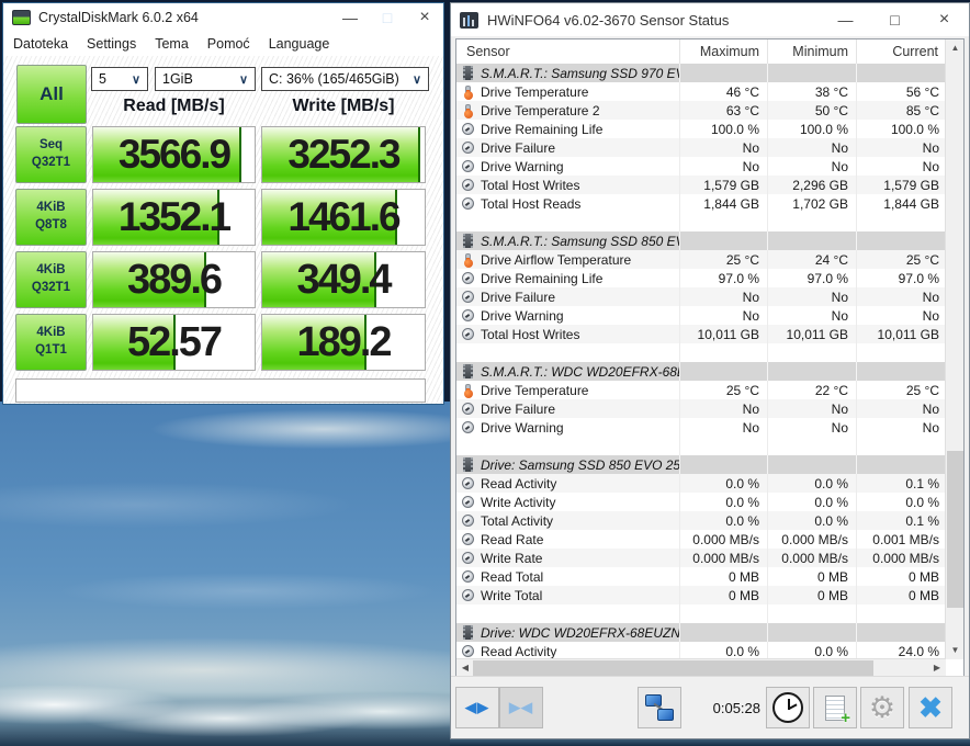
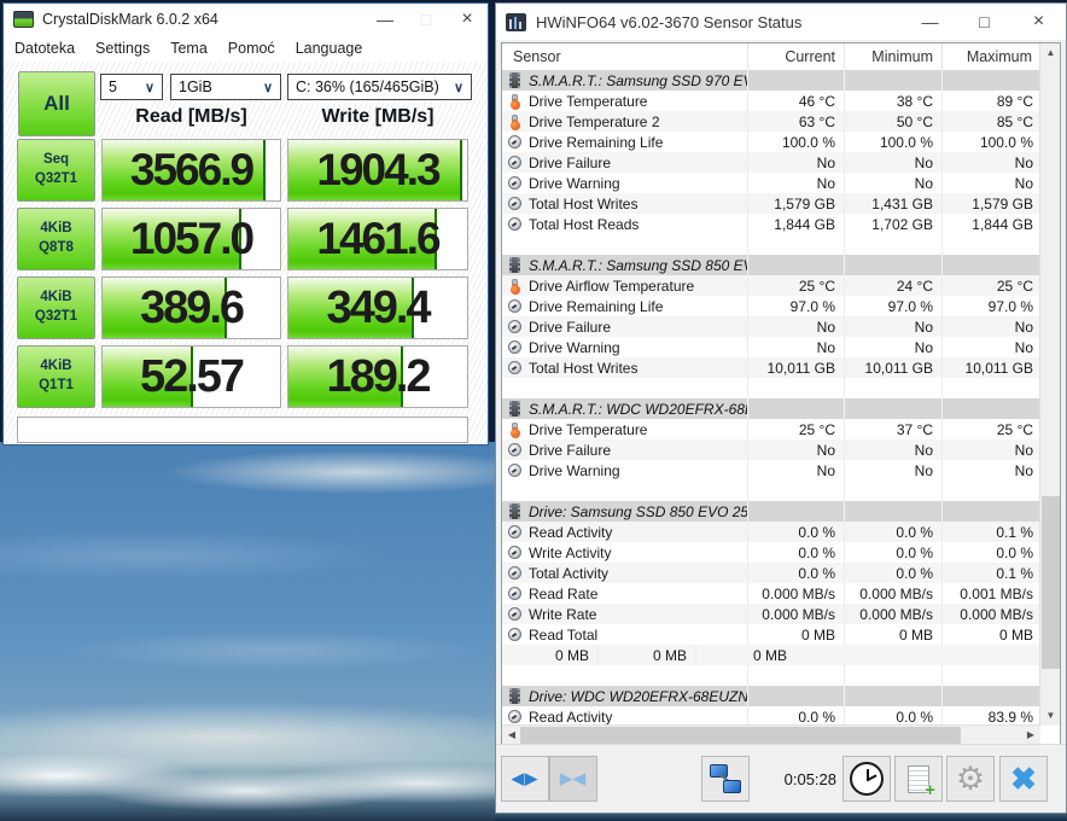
  CrystalDiskMark 6.0.2 x64
  —
  □
  ×
  Datoteka
  Settings
  Tema
  Pomoć
  Language
  All
  5
  ∨
  1GiB
  ∨
  C: 36% (165/465GiB)
  ∨
  Read [MB/s]
  Write [MB/s]
  Seq
  Q32T1
  3566.9
- 3252.3
+ 1904.3
  4KiB
  Q8T8
- 1352.1
+ 1057.0
  1461.6
  4KiB
  Q32T1
  389.6
  349.4
  4KiB
  Q1T1
  52.57
  189.2
  HWiNFO64 v6.02-3670 Sensor Status
  —
  □
  ×
  Sensor
- Maximum
+ Current
  Minimum
- Current
+ Maximum
  S.M.A.R.T.: Samsung SSD 970 E
  Drive Temperature
  46 °C
  38 °C
- 56 °C
+ 89 °C
  Drive Temperature 2
  63 °C
  50 °C
  85 °C
  Drive Remaining Life
  100.0 %
  100.0 %
  100.0 %
  Drive Failure
  No
  No
  No
  Drive Warning
  No
  No
  No
  Total Host Writes
  1,579 GB
- 2,296 GB
+ 1,431 GB
  1,579 GB
  Total Host Reads
  1,844 GB
  1,702 GB
  1,844 GB
  S.M.A.R.T.: Samsung SSD 850 E
  Drive Airflow Temperature
  25 °C
  24 °C
  25 °C
  Drive Remaining Life
  97.0 %
  97.0 %
  97.0 %
  Drive Failure
  No
  No
  No
  Drive Warning
  No
  No
  No
  Total Host Writes
  10,011 GB
  10,011 GB
  10,011 GB
  S.M.A.R.T.: WDC WD20EFRX-68
  Drive Temperature
  25 °C
- 22 °C
+ 37 °C
  25 °C
  Drive Failure
  No
  No
  No
  Drive Warning
  No
  No
  No
  Drive: Samsung SSD 850 EVO 25
  Read Activity
  0.0 %
  0.0 %
  0.1 %
  Write Activity
  0.0 %
  0.0 %
  0.0 %
  Total Activity
  0.0 %
  0.0 %
  0.1 %
  Read Rate
  0.000 MB/s
  0.000 MB/s
  0.001 MB/s
  Write Rate
  0.000 MB/s
  0.000 MB/s
  0.000 MB/s
  Read Total
  0 MB
  0 MB
  0 MB
- Write Total
  0 MB
  0 MB
  0 MB
  Drive: WDC WD20EFRX-68EUZN
  Read Activity
  0.0 %
  0.0 %
- 24.0 %
+ 83.9 %
  ▲
  ▼
  ◀
  ▶
  ◀▶
  ▶◀
  0:05:28
  +
  ⚙
  ✖
